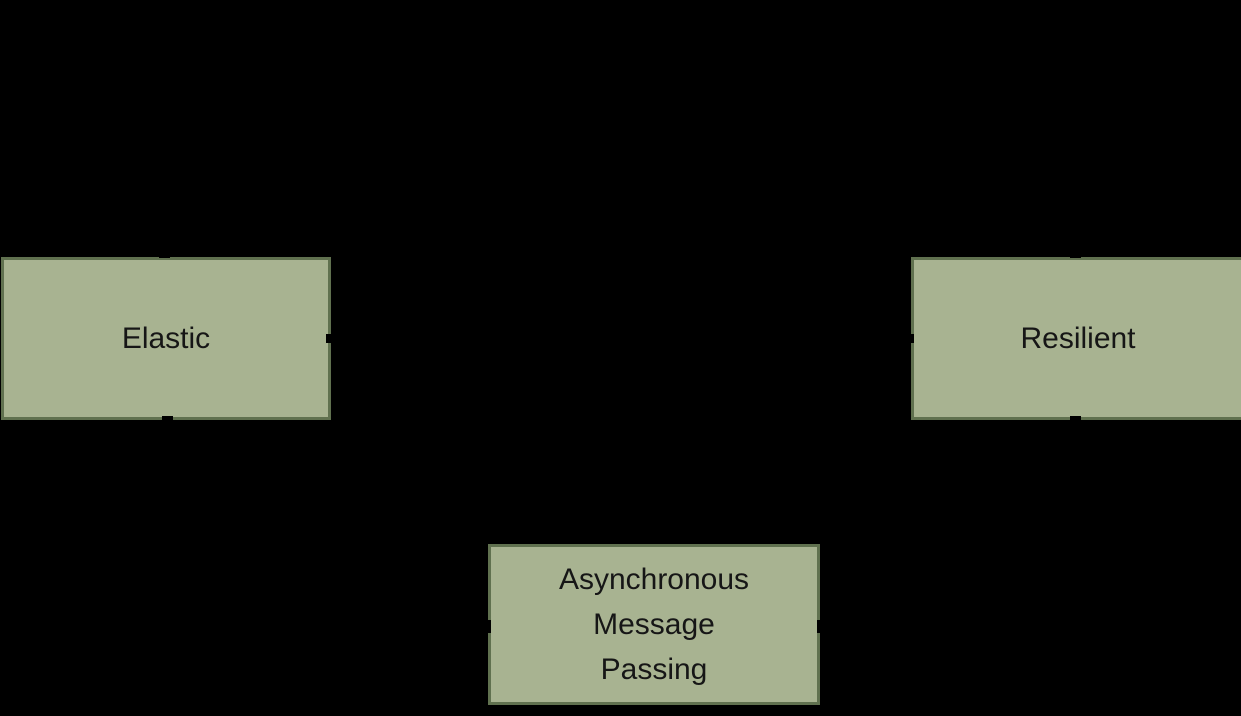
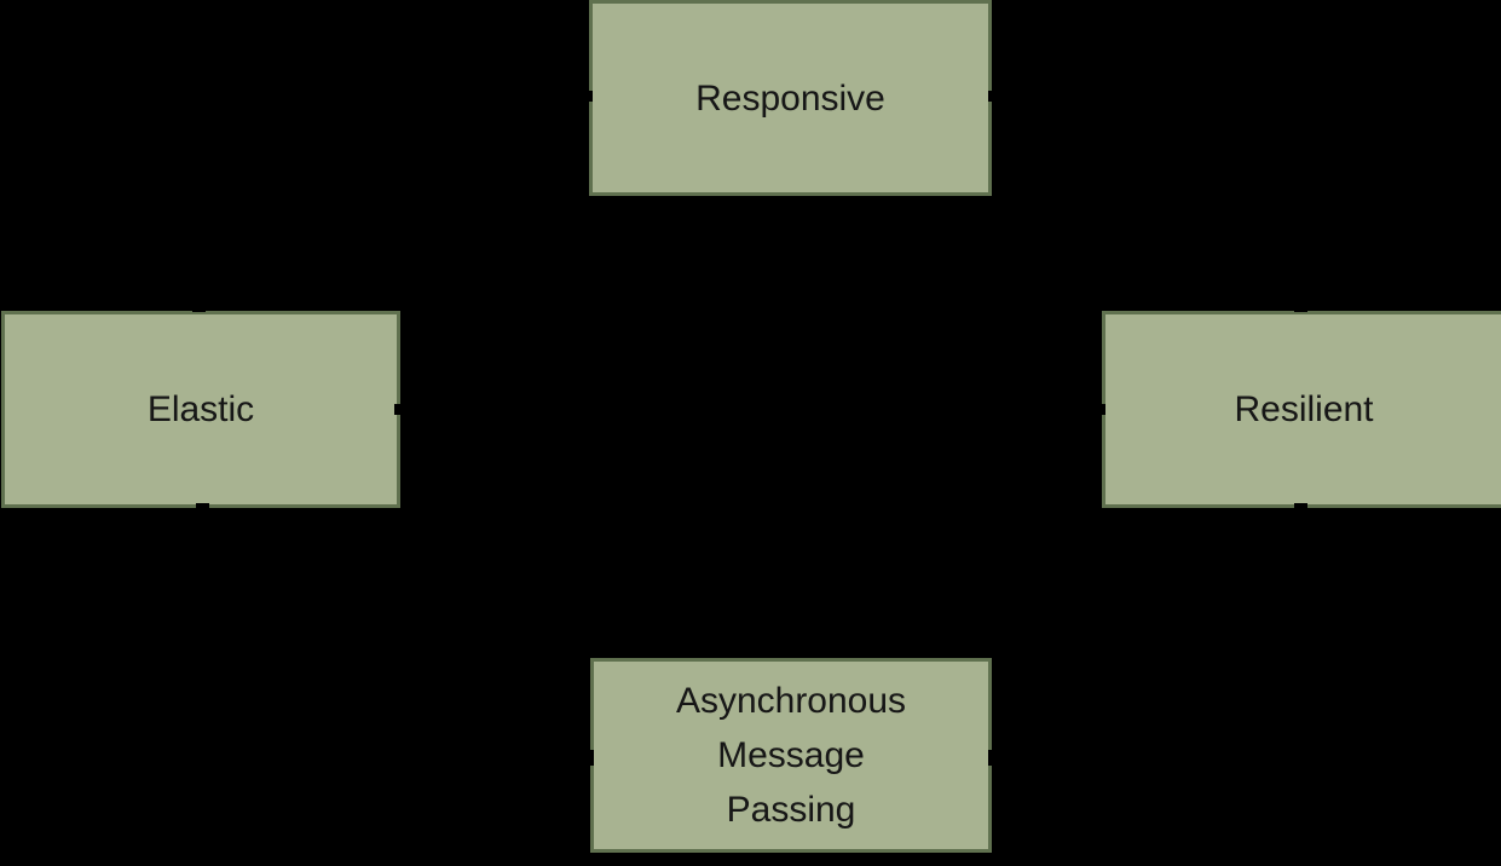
+ Responsive
  Elastic
  Resilient
  Asynchronous
  Message
  Passing
